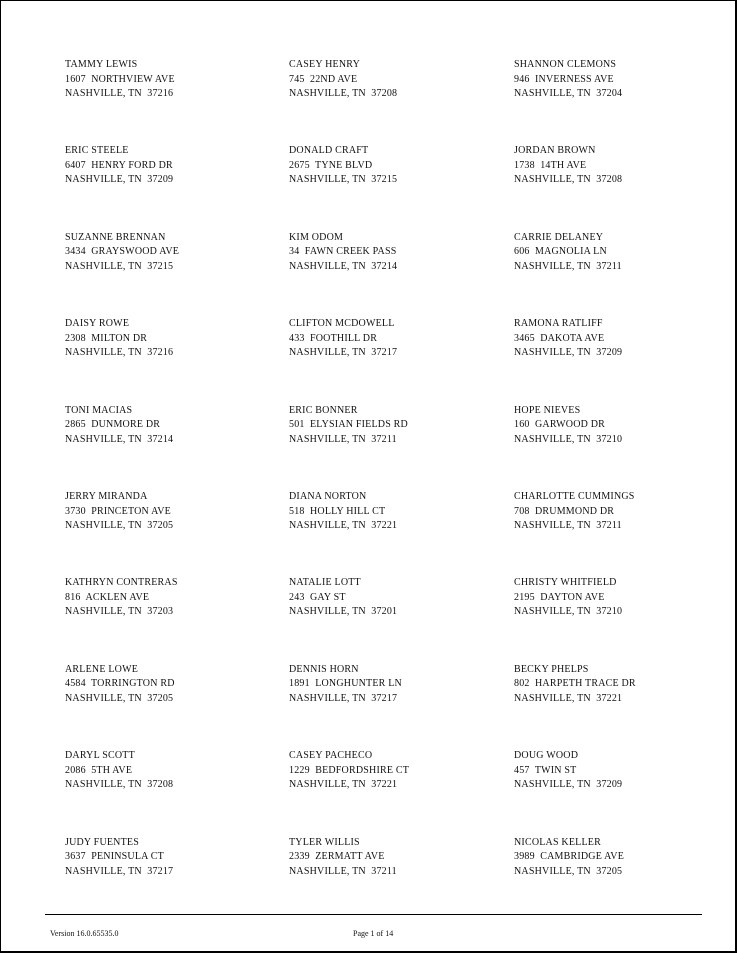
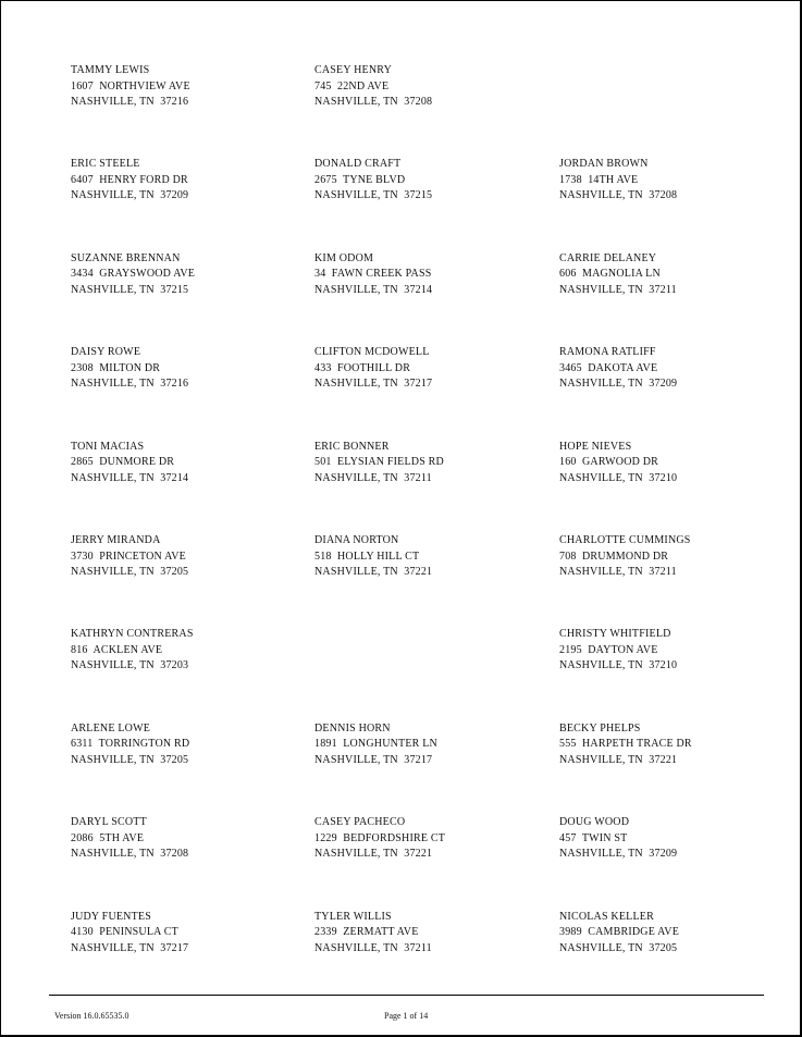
  TAMMY LEWIS
  1607 NORTHVIEW AVE
  NASHVILLE, TN 37216
  CASEY HENRY
  745 22ND AVE
  NASHVILLE, TN 37208
- SHANNON CLEMONS
- 946 INVERNESS AVE
- NASHVILLE, TN 37204
  ERIC STEELE
  6407 HENRY FORD DR
  NASHVILLE, TN 37209
  DONALD CRAFT
  2675 TYNE BLVD
  NASHVILLE, TN 37215
  JORDAN BROWN
  1738 14TH AVE
  NASHVILLE, TN 37208
  SUZANNE BRENNAN
  3434 GRAYSWOOD AVE
  NASHVILLE, TN 37215
  KIM ODOM
  34 FAWN CREEK PASS
  NASHVILLE, TN 37214
  CARRIE DELANEY
  606 MAGNOLIA LN
  NASHVILLE, TN 37211
  DAISY ROWE
  2308 MILTON DR
  NASHVILLE, TN 37216
  CLIFTON MCDOWELL
  433 FOOTHILL DR
  NASHVILLE, TN 37217
  RAMONA RATLIFF
  3465 DAKOTA AVE
  NASHVILLE, TN 37209
  TONI MACIAS
  2865 DUNMORE DR
  NASHVILLE, TN 37214
  ERIC BONNER
  501 ELYSIAN FIELDS RD
  NASHVILLE, TN 37211
  HOPE NIEVES
  160 GARWOOD DR
  NASHVILLE, TN 37210
  JERRY MIRANDA
  3730 PRINCETON AVE
  NASHVILLE, TN 37205
  DIANA NORTON
  518 HOLLY HILL CT
  NASHVILLE, TN 37221
  CHARLOTTE CUMMINGS
  708 DRUMMOND DR
  NASHVILLE, TN 37211
  KATHRYN CONTRERAS
  816 ACKLEN AVE
  NASHVILLE, TN 37203
- NATALIE LOTT
- 243 GAY ST
- NASHVILLE, TN 37201
  CHRISTY WHITFIELD
  2195 DAYTON AVE
  NASHVILLE, TN 37210
  ARLENE LOWE
- 4584 TORRINGTON RD
+ 6311 TORRINGTON RD
  NASHVILLE, TN 37205
  DENNIS HORN
  1891 LONGHUNTER LN
  NASHVILLE, TN 37217
  BECKY PHELPS
- 802 HARPETH TRACE DR
+ 555 HARPETH TRACE DR
  NASHVILLE, TN 37221
  DARYL SCOTT
  2086 5TH AVE
  NASHVILLE, TN 37208
  CASEY PACHECO
  1229 BEDFORDSHIRE CT
  NASHVILLE, TN 37221
  DOUG WOOD
  457 TWIN ST
  NASHVILLE, TN 37209
  JUDY FUENTES
- 3637 PENINSULA CT
+ 4130 PENINSULA CT
  NASHVILLE, TN 37217
  TYLER WILLIS
  2339 ZERMATT AVE
  NASHVILLE, TN 37211
  NICOLAS KELLER
  3989 CAMBRIDGE AVE
  NASHVILLE, TN 37205
  Version 16.0.65535.0
  Page 1 of 14
